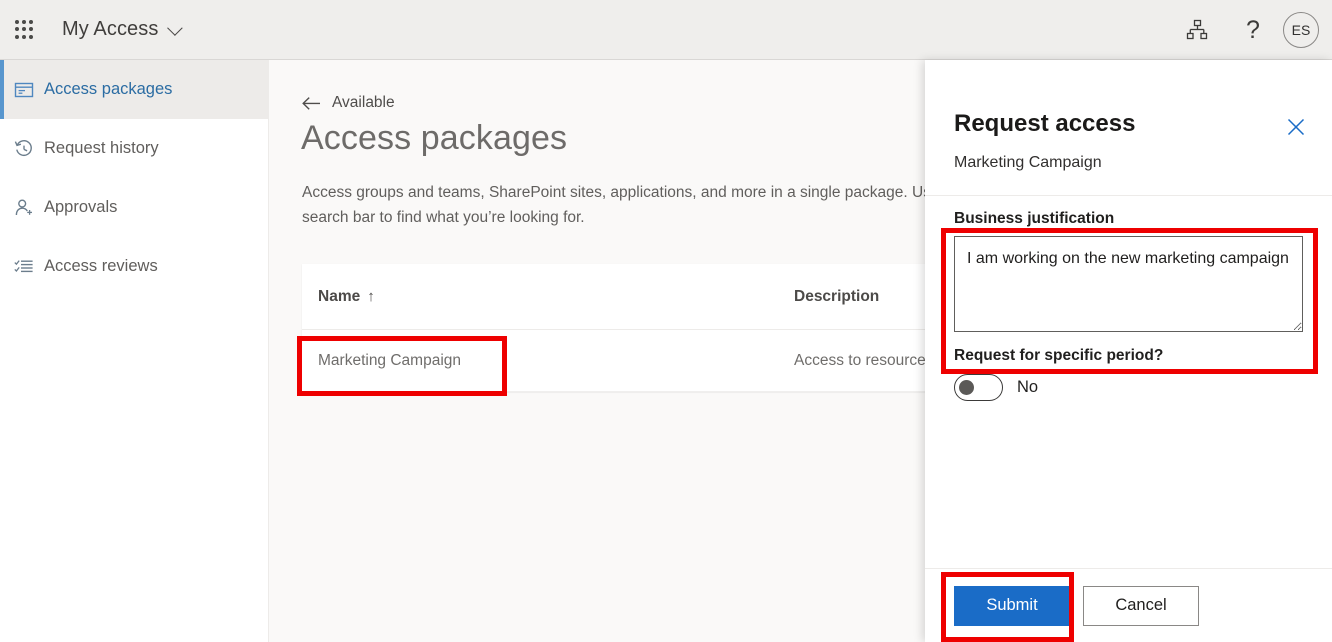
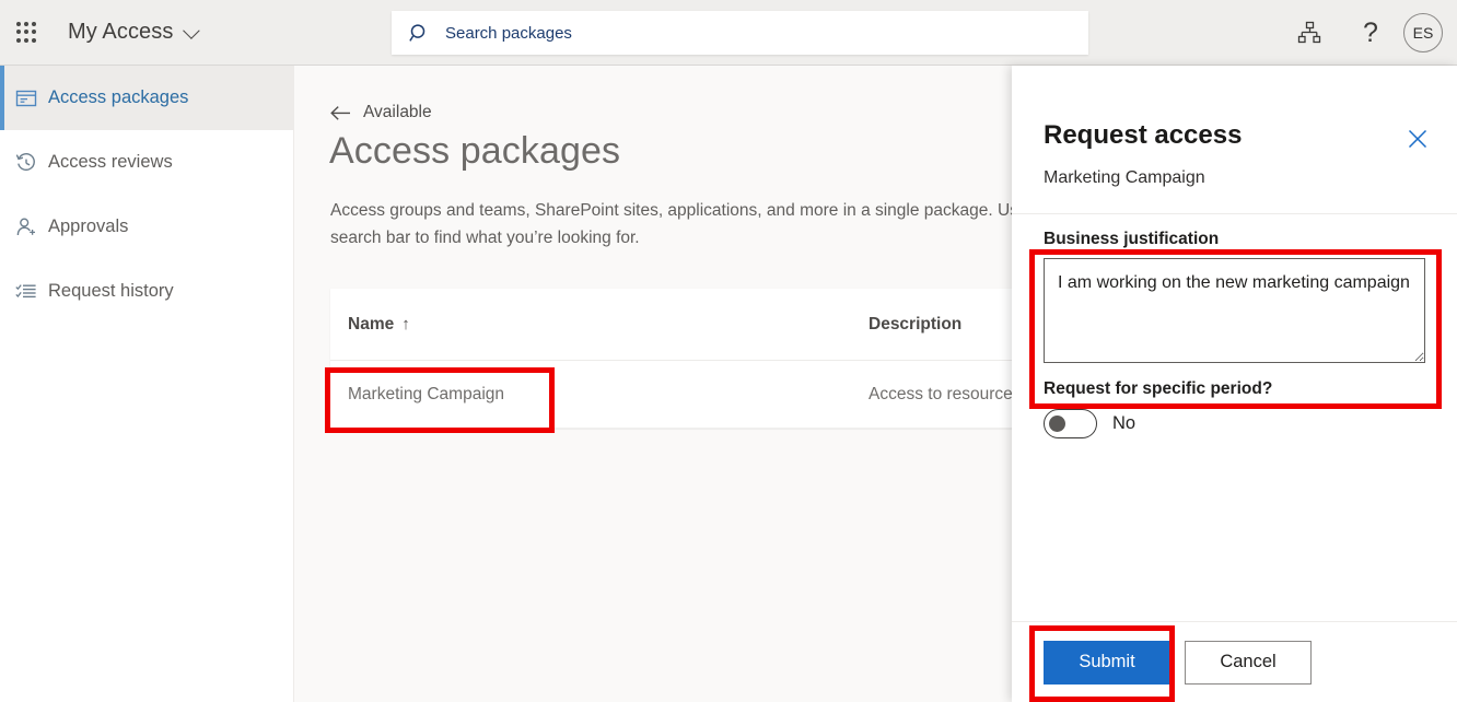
  My Access
+ Search packages
  ?
  ES
  Access packages
- Request history
+ Access reviews
  Approvals
- Access reviews
+ Request history
  Available
  Access packages
  Access groups and teams, SharePoint sites, applications, and more in a single package. U search bar to find what you’re looking for.
  Name
  ↑
  Description
  Marketing Campaign
  Request access
  Marketing Campaign
  Business justification
  I am working on the new marketing campaign
  Request for specific period?
  No
  Submit
  Cancel
